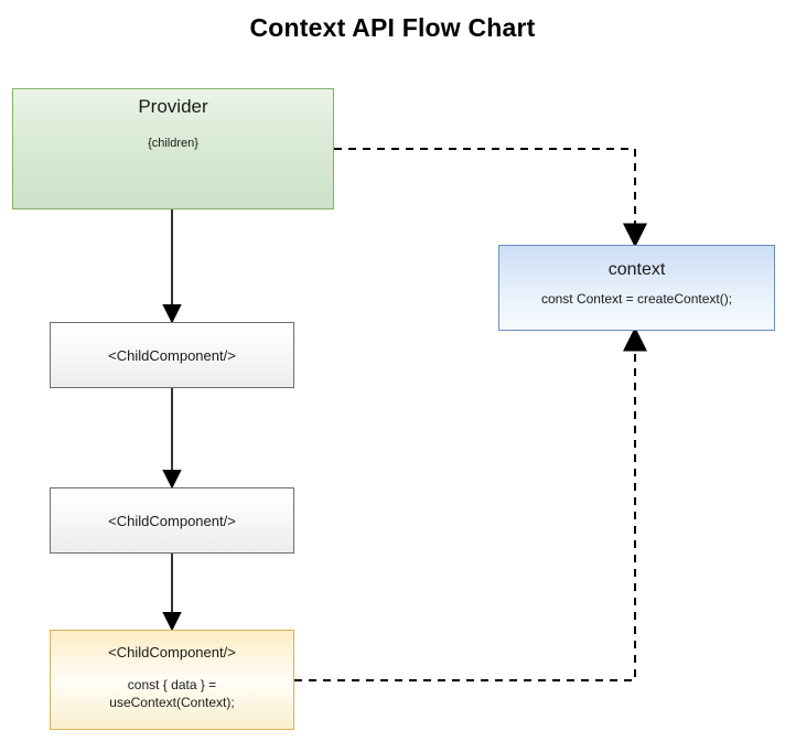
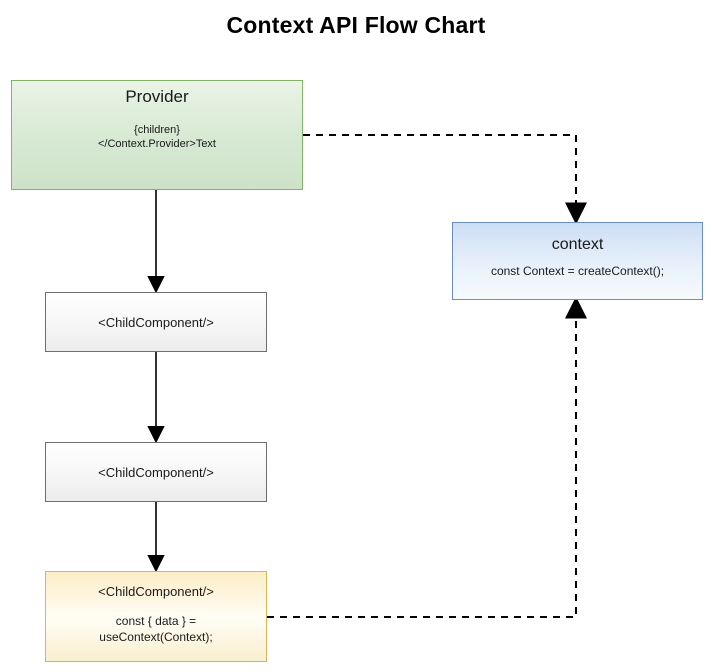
  Context API Flow Chart
  Provider
  {children}
+ </Context.Provider>Text
  context
  const Context = createContext();
  <ChildComponent/>
  <ChildComponent/>
  <ChildComponent/>
  const { data } =
  useContext(Context);
